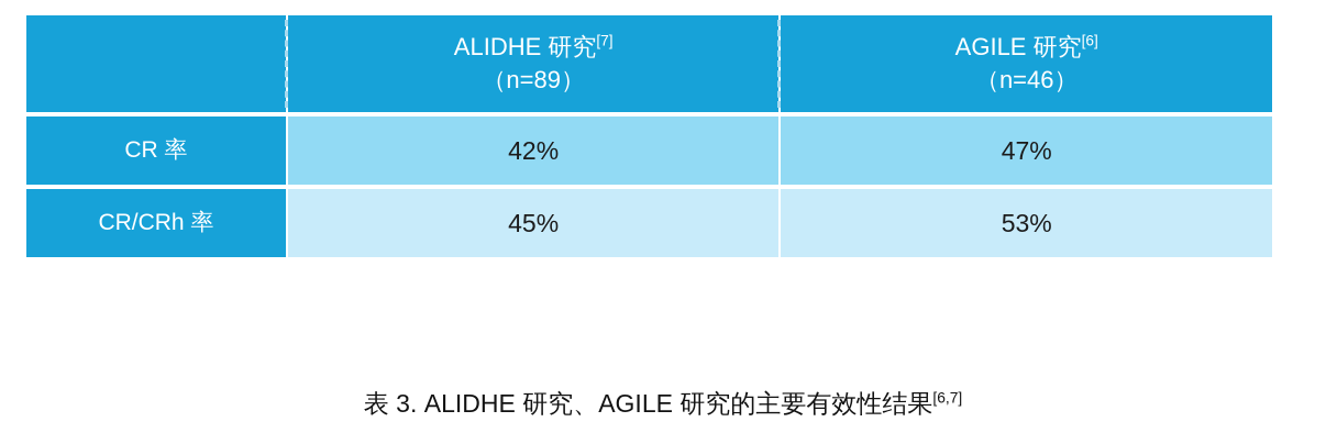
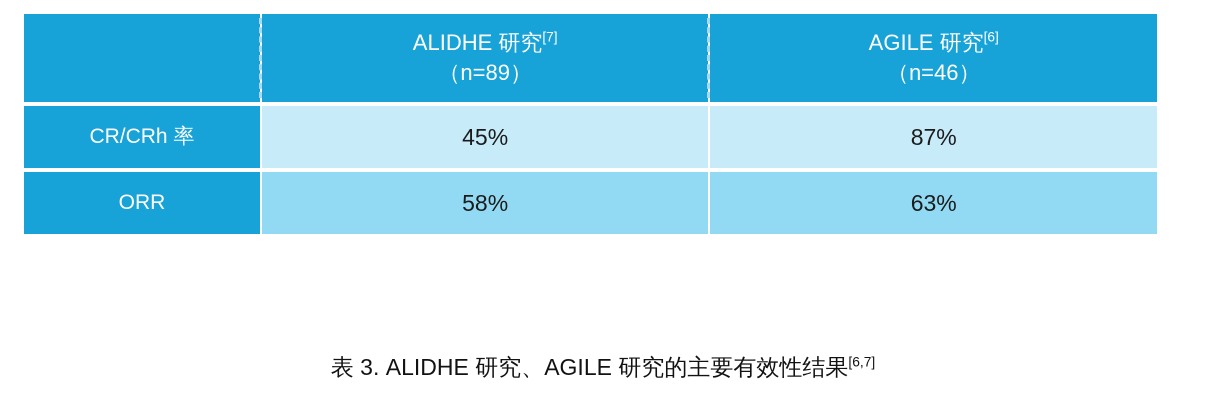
  	ALIDHE 研究[7] （n=89）	AGILE 研究[6] （n=46）
- CR 率	42%	47%
- CR/CRh 率	45%	53%
+ CR/CRh 率	45%	87%
+ ORR	58%	63%
  表 3. ALIDHE 研究、AGILE 研究的主要有效性结果[6,7]
